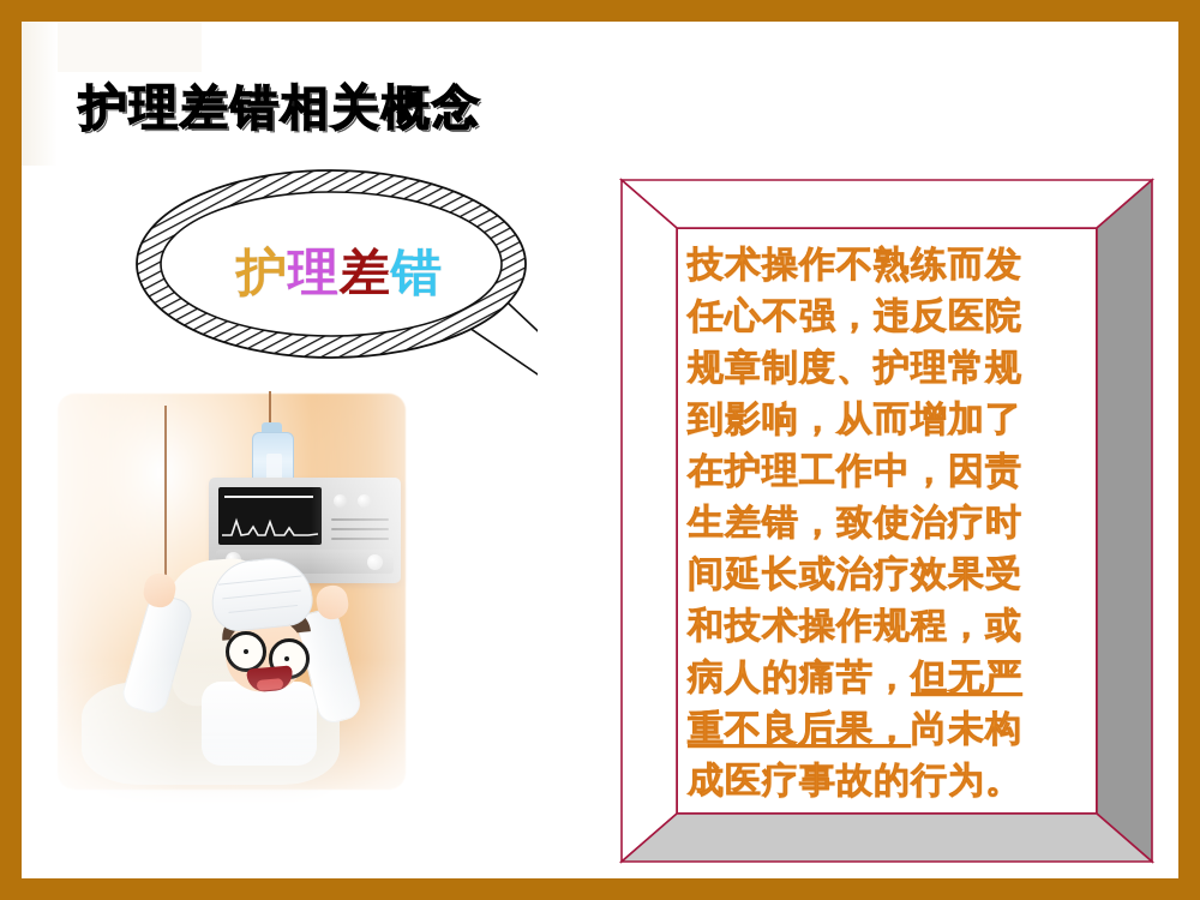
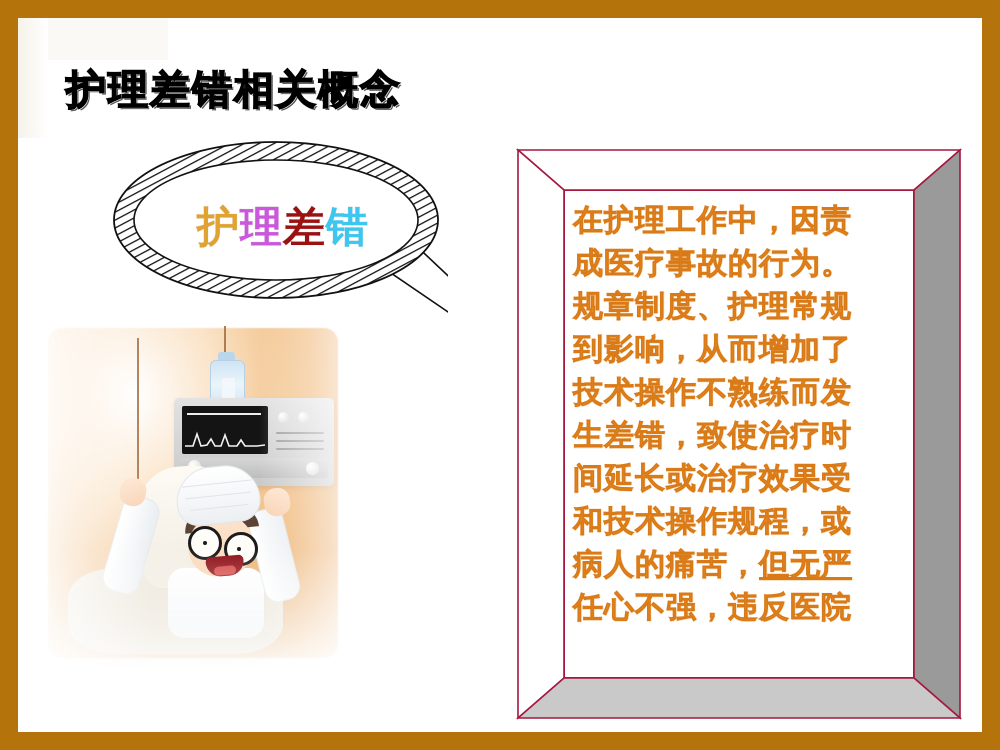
  护理差错相关概念
  护理差错
- 技术操作不熟练而发
+ 在护理工作中，因责
- 任心不强，违反医院
+ 成医疗事故的行为。
  规章制度、护理常规
  到影响，从而增加了
- 在护理工作中，因责
+ 技术操作不熟练而发
  生差错，致使治疗时
  间延长或治疗效果受
  和技术操作规程，或
  病人的痛苦，但无严
- 重不良后果，尚未构
- 成医疗事故的行为。
+ 任心不强，违反医院
